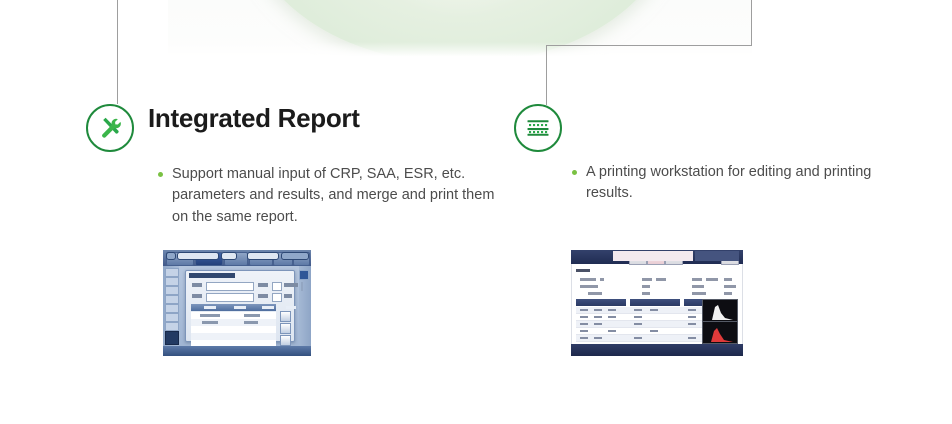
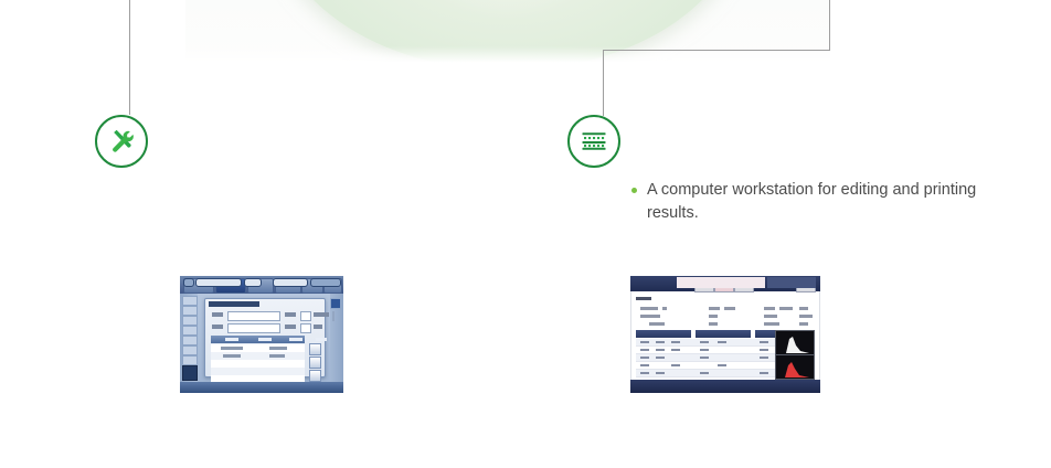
- Integrated Report
- Support manual input of CRP, SAA, ESR, etc. parameters and results, and merge and print them on the same report.
- A printing workstation for editing and printing results.
+ A computer workstation for editing and printing results.
